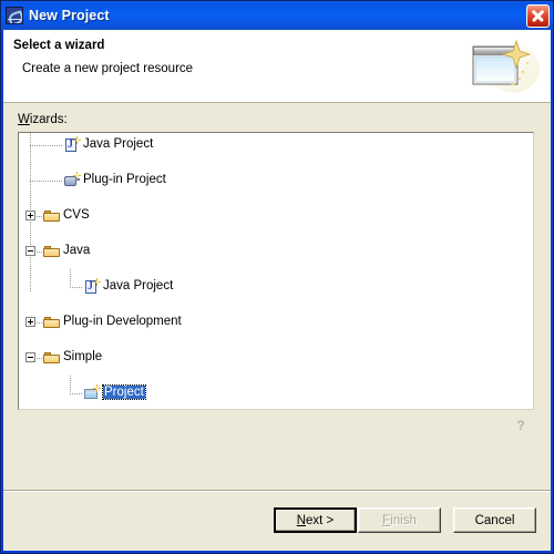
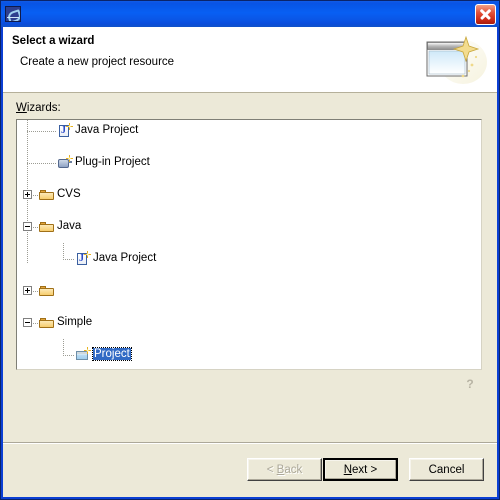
- New Project
  Select a wizard
  Create a new project resource
  Wizards:
  J
  Java Project
  Plug-in Project
  CVS
  Java
  J
  Java Project
- Plug-in Development
  Simple
  Project
  ?
+ < Back
  Next >
- Finish
  Cancel
